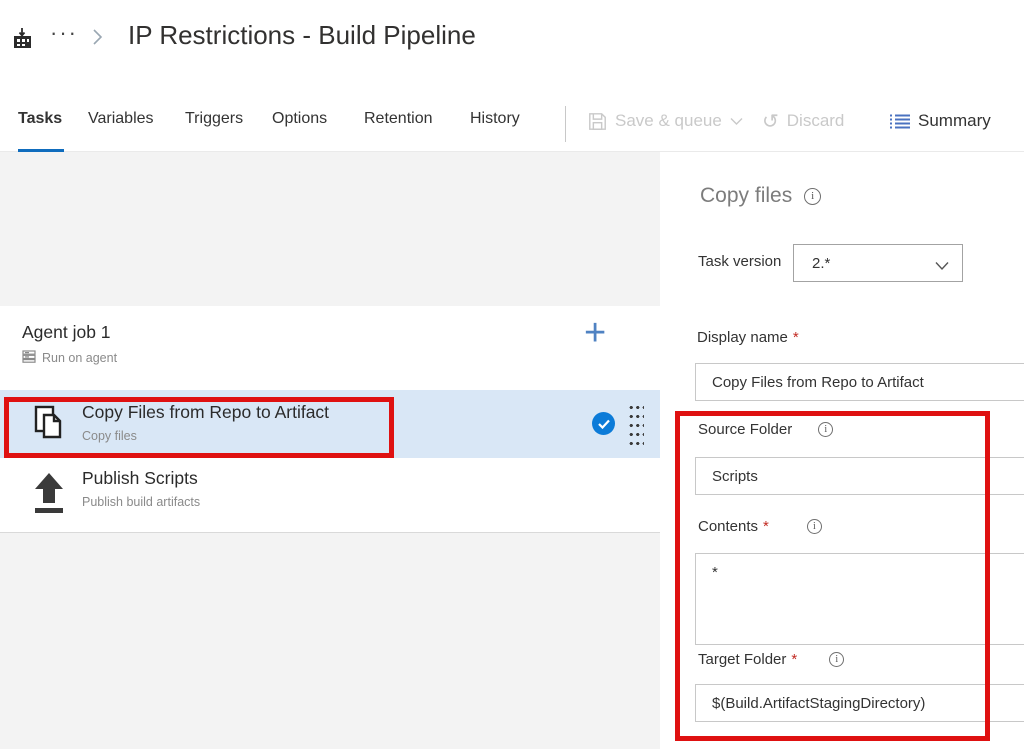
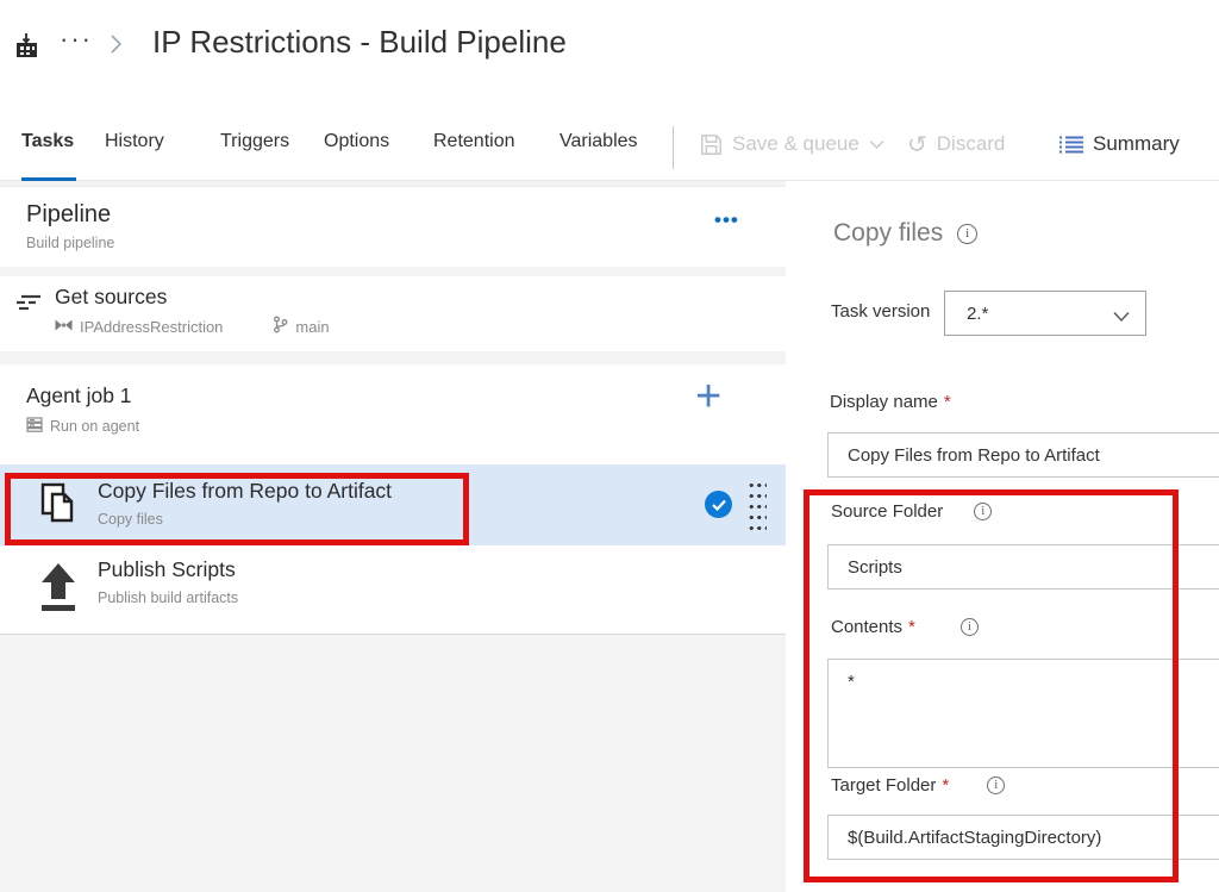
  ···
  IP Restrictions - Build Pipeline
  Tasks
- Variables
+ History
  Triggers
  Options
  Retention
- History
+ Variables
  Save & queue
  ↺
  Discard
  Summary
+ Pipeline
+ Build pipeline
+ •••
+ Get sources
+ IPAddressRestriction
+ main
  Agent job 1
  Run on agent
  +
  Copy Files from Repo to Artifact
  Copy files
  Publish Scripts
  Publish build artifacts
  Copy files
  i
  Task version
  2.*
  Display name
  *
  Copy Files from Repo to Artifact
  Source Folder
  i
  Scripts
  Contents
  *
  i
  *
  Target Folder
  *
  i
  $(Build.ArtifactStagingDirectory)
